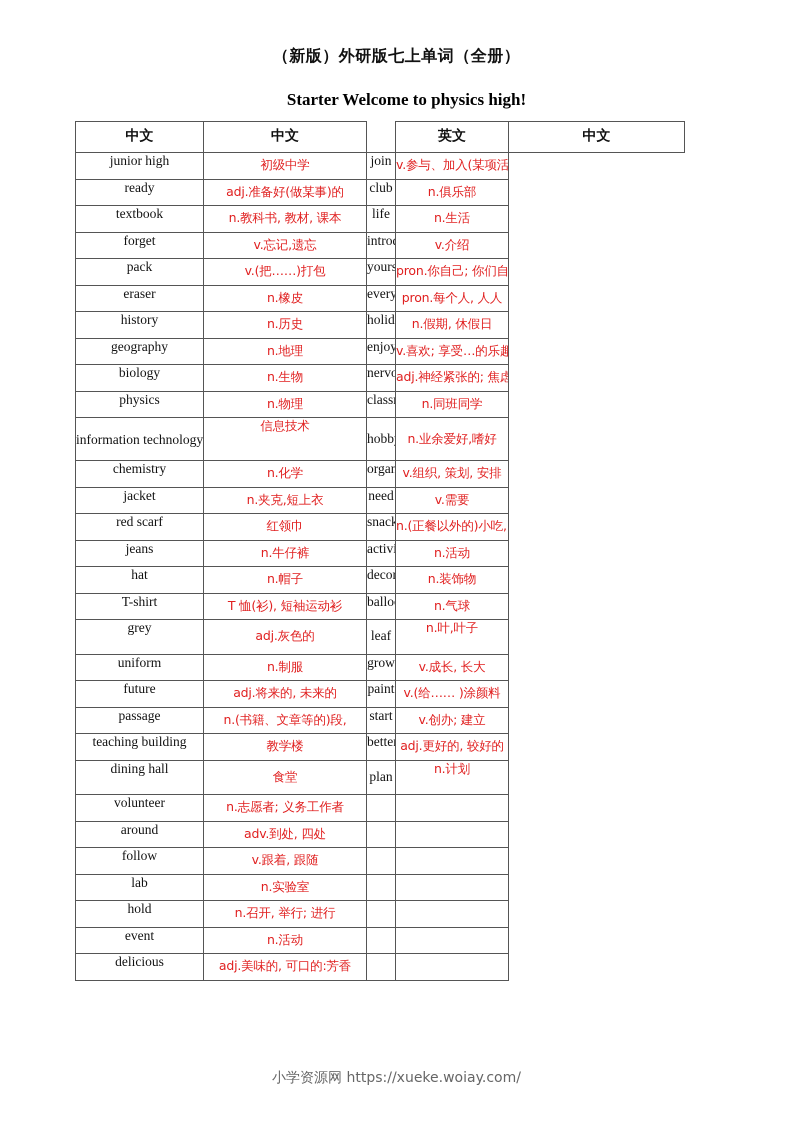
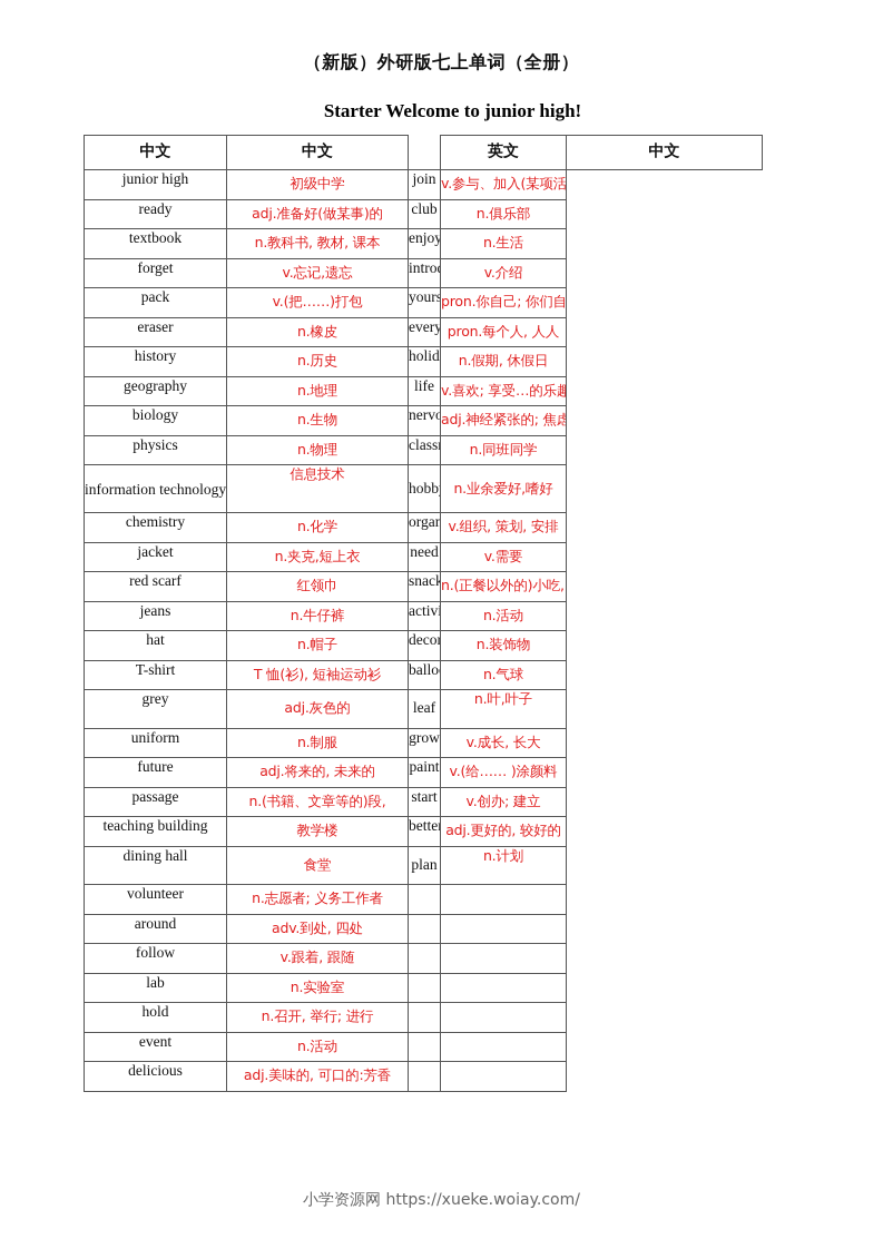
  （新版）外研版七上单词（全册）
- Starter Welcome to physics high!
+ Starter Welcome to junior high!
  中文	中文		英文	中文
  junior high	初级中学	join	v.参与、加入(某项活
  ready	adj.准备好(做某事)的	club	n.俱乐部
- textbook	n.教科书, 教材, 课本	life	n.生活
+ textbook	n.教科书, 教材, 课本	enjoy	n.生活
  forget	v.忘记,遗忘	intro	v.介绍
  pack	v.(把……)打包	yours	pron.你自己; 你们自
  eraser	n.橡皮	every	pron.每个人, 人人
  history	n.历史	holid	n.假期, 休假日
- geography	n.地理	enjoy	v.喜欢; 享受…的乐趣
+ geography	n.地理	life	v.喜欢; 享受…的乐趣
  biology	n.生物	nervo	adj.神经紧张的; 焦虑
  physics	n.物理	class	n.同班同学
  information technology	信息技术	hobb	n.业余爱好,嗜好
  chemistry	n.化学	organ	v.组织, 策划, 安排
  jacket	n.夹克,短上衣	need	v.需要
  red scarf	红领巾	snack	n.(正餐以外的)小吃,
  jeans	n.牛仔裤	activi	n.活动
  hat	n.帽子	decor	n.装饰物
  T-shirt	T 恤(衫), 短袖运动衫	ballo	n.气球
  grey	adj.灰色的	leaf	n.叶,叶子
  uniform	n.制服	grow	v.成长, 长大
  future	adj.将来的, 未来的	paint	v.(给…… )涂颜料
  passage	n.(书籍、文章等的)段,	start	v.创办; 建立
  teaching building	教学楼	better	adj.更好的, 较好的
  dining hall	食堂	plan	n.计划
  volunteer	n.志愿者; 义务工作者
  around	adv.到处, 四处
  follow	v.跟着, 跟随
  lab	n.实验室
  hold	n.召开, 举行; 进行
  event	n.活动
  delicious	adj.美味的, 可口的:芳香
  小学资源网 https://xueke.woiay.com/
